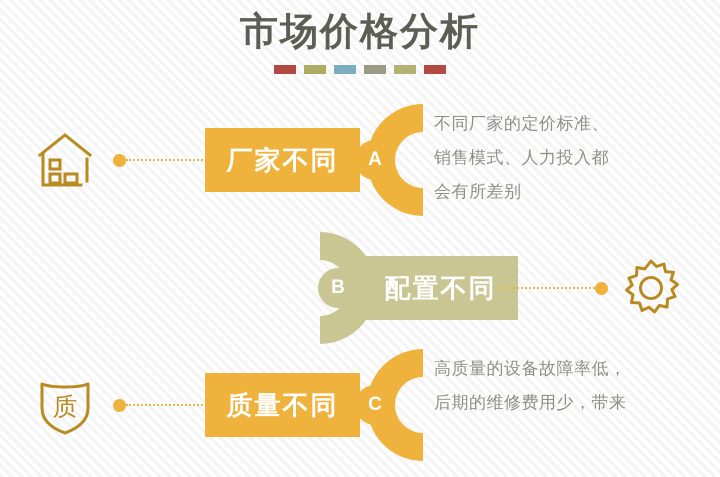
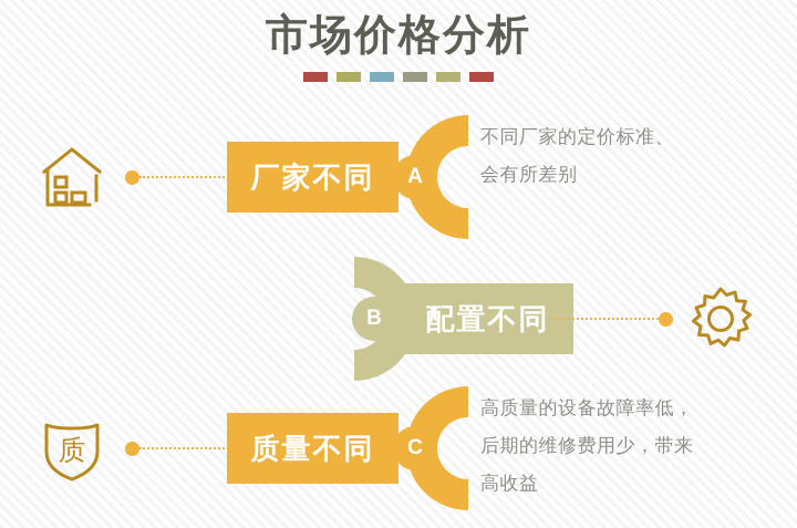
  市场价格分析
  厂家不同
  A
  不同厂家的定价标准、
- 销售模式、人力投入都
  会有所差别
  B
  配置不同
  质
  质量不同
  C
  高质量的设备故障率低，
  后期的维修费用少，带来
+ 高收益
